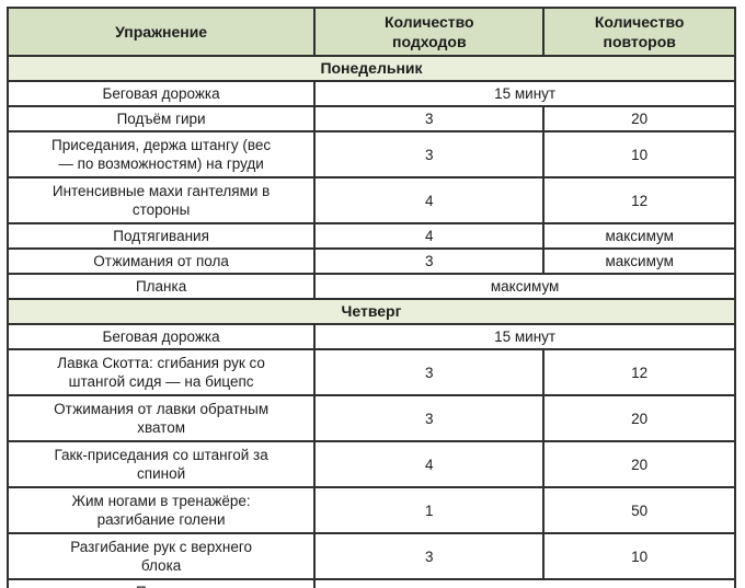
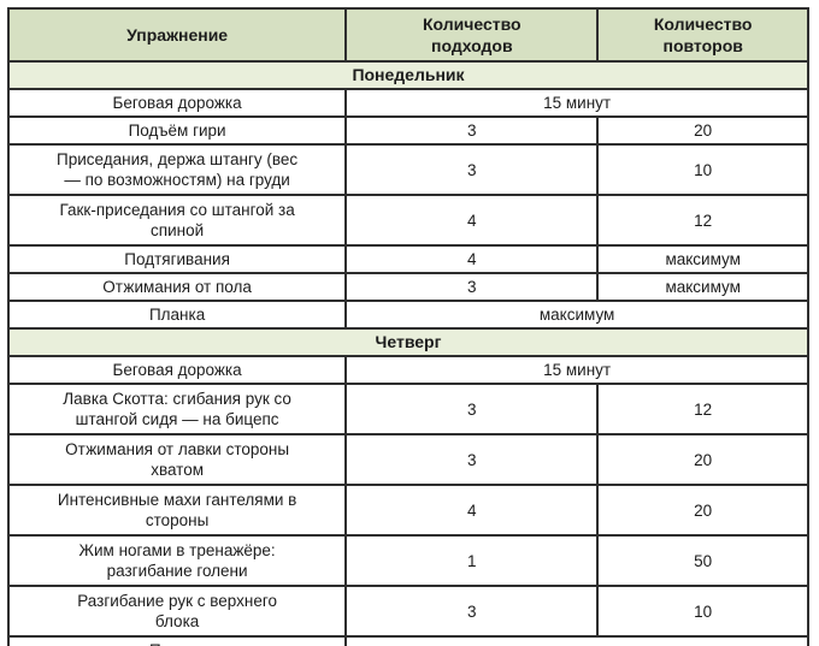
  Упражнение	Количество подходов	Количество повторов
  Понедельник
  Беговая дорожка	15 минут
  Подъём гири	3	20
  Приседания, держа штангу (вес — по возможностям) на груди	3	10
- Интенсивные махи гантелями в стороны	4	12
+ Гакк-приседания со штангой за спиной	4	12
  Подтягивания	4	максимум
  Отжимания от пола	3	максимум
  Планка	максимум
  Четверг
  Беговая дорожка	15 минут
  Лавка Скотта: сгибания рук со штангой сидя — на бицепс	3	12
- Отжимания от лавки обратным хватом	3	20
+ Отжимания от лавки стороны хватом	3	20
- Гакк-приседания со штангой за спиной	4	20
+ Интенсивные махи гантелями в стороны	4	20
  Жим ногами в тренажёре: разгибание голени	1	50
  Разгибание рук с верхнего блока	3	10
